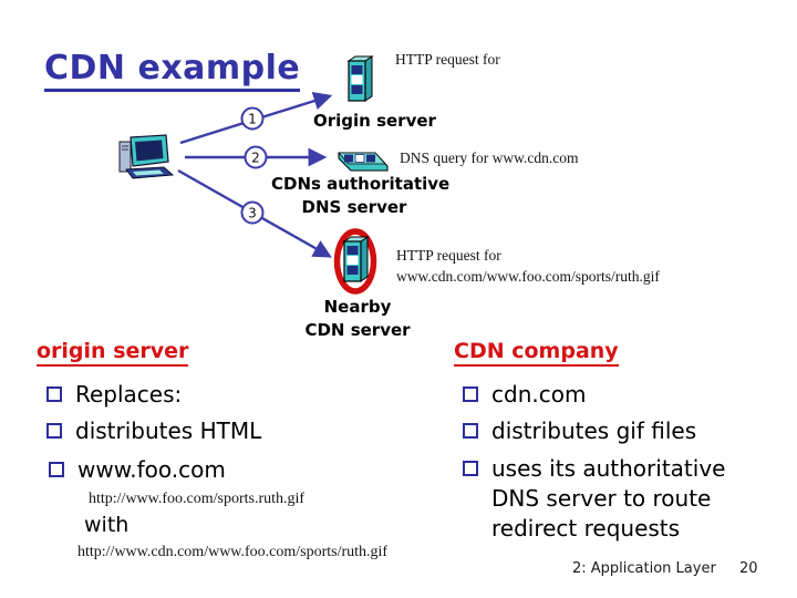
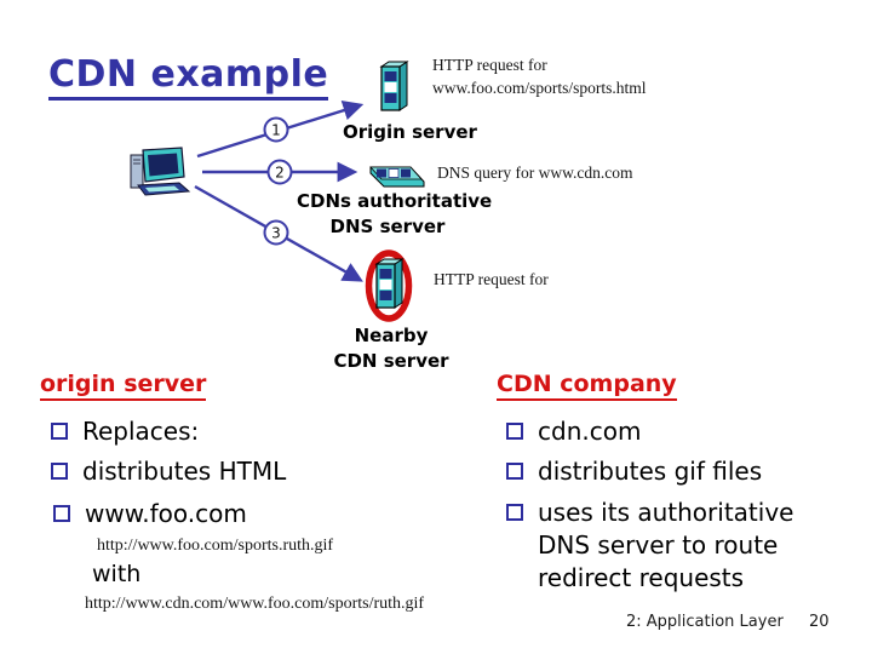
  CDN example
  1
  2
  3
  HTTP request for
+ www.foo.com/sports/sports.html
  Origin server
  DNS query for www.cdn.com
  CDNs authoritative
  DNS server
  HTTP request for
- www.cdn.com/www.foo.com/sports/ruth.gif
  Nearby
  CDN server
  origin server
  Replaces:
  distributes HTML
  www.foo.com
  http://www.foo.com/sports.ruth.gif
  with
  http://www.cdn.com/www.foo.com/sports/ruth.gif
  CDN company
  cdn.com
  distributes gif files
  uses its authoritative DNS server to route redirect requests
  2: Application Layer
  20
